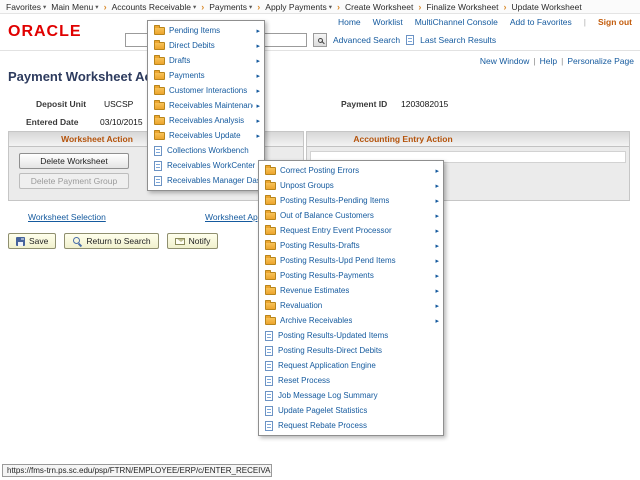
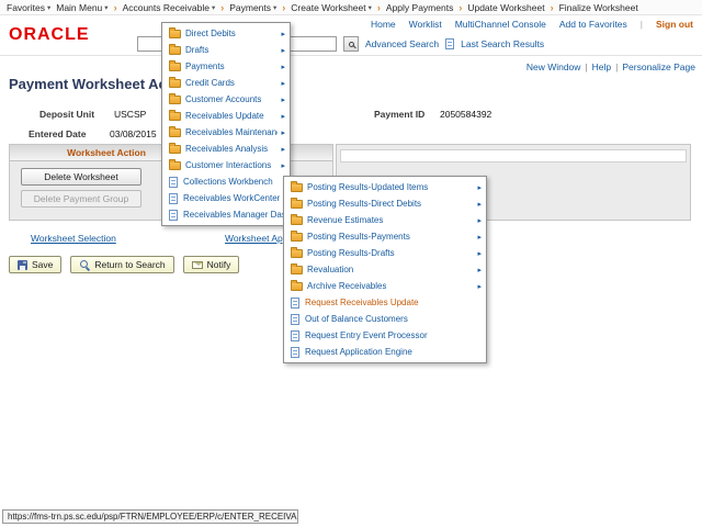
  Favorites
  Main Menu
  ›
  Accounts Receivable
  ›
  Payments
  ›
- Apply Payments
+ Create Worksheet
  ›
- Create Worksheet
+ Apply Payments
  ›
- Finalize Worksheet
+ Update Worksheet
  ›
- Update Worksheet
+ Finalize Worksheet
  Home
  Worklist
  MultiChannel Console
  Add to Favorites
  |
  Sign out
  ORACLE
  Advanced Search
  Last Search Results
  New Window
  |
  Help
  |
  Personalize Page
  Payment Worksheet A
  Deposit Unit
  USCSP
  Payment ID
- 1203082015
+ 2050584392
  Entered Date
- 03/10/2015
+ 03/08/2015
  Worksheet Action
  Delete Worksheet
  Delete Payment Group
- Accounting Entry Action
  Worksheet Selection
  Save
  Return to Search
  Notify
- Pending Items
  Direct Debits
  Drafts
  Payments
+ Credit Cards
+ Customer Accounts
- Customer Interactions
+ Receivables Update
  Receivables Maintenan
  Receivables Analysis
- Receivables Update
+ Customer Interactions
  Collections Workbench
  Receivables WorkCenter
  Receivables Manager Da
- Correct Posting Errors
- Unpost Groups
- Posting Results-Pending Items
- Out of Balance Customers
+ Posting Results-Updated Items
- Request Entry Event Processor
+ Posting Results-Direct Debits
- Posting Results-Drafts
+ Revenue Estimates
- Posting Results-Upd Pend Items
  Posting Results-Payments
- Revenue Estimates
+ Posting Results-Drafts
  Revaluation
  Archive Receivables
+ Request Receivables Update
- Posting Results-Updated Items
+ Out of Balance Customers
- Posting Results-Direct Debits
+ Request Entry Event Processor
  Request Application Engine
- Reset Process
- Job Message Log Summary
- Update Pagelet Statistics
- Request Rebate Process
  https://fms-trn.ps.sc.edu/psp/FTRN/EMPLOYEE/ERP/c/ENTER_RECEIVA
